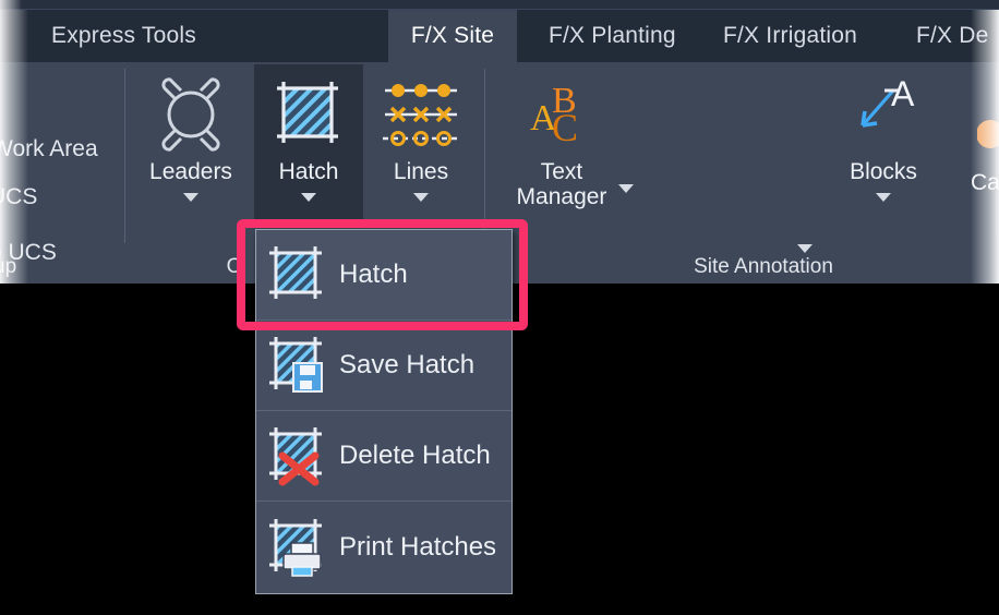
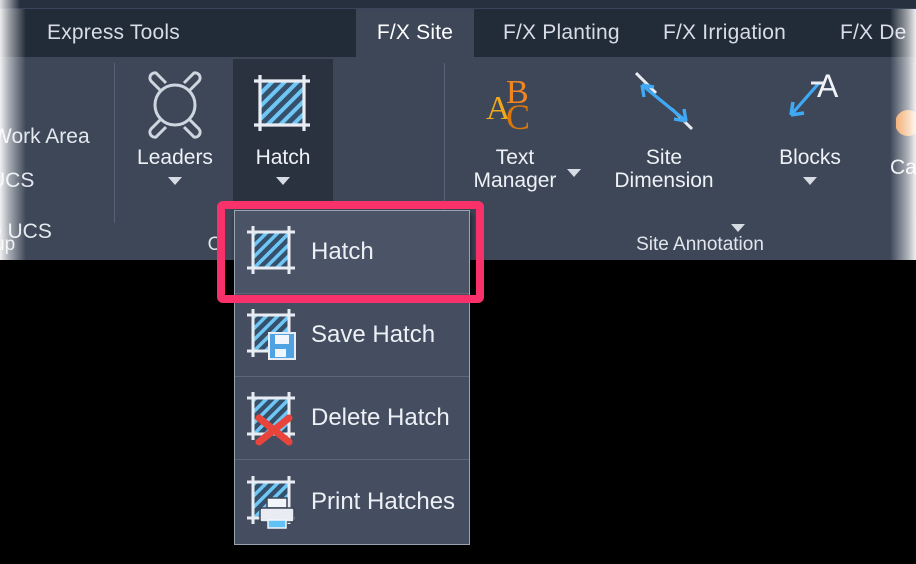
  Express Tools
  F/X Site
  F/X Planting
  F/X Irrigation
  F/X D
  rk Area
  O
  Site Annotation
  Leaders
  Hatch
- Lines
  A
  B
  C
  Text
  Manager
+ Site
+ Dimension
  A
  Blocks
  Hatch
  Save Hatch
  Delete Hatch
  Print Hatches
